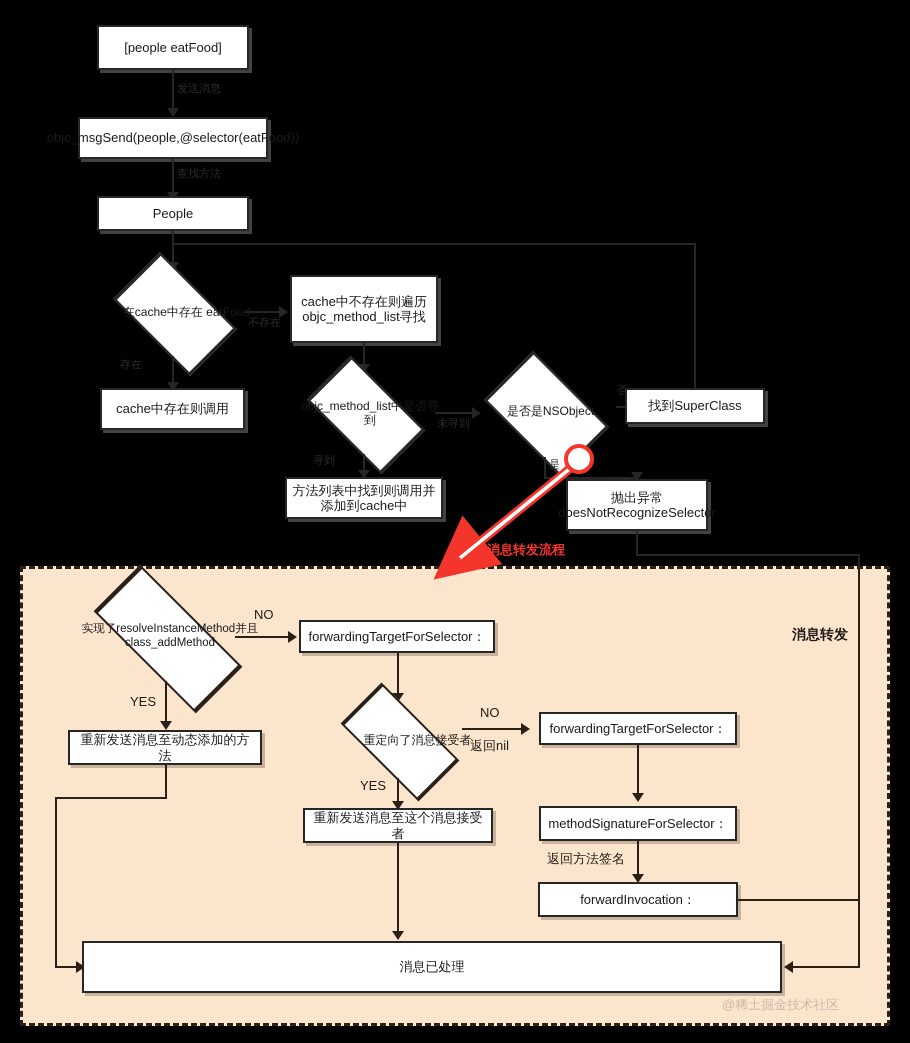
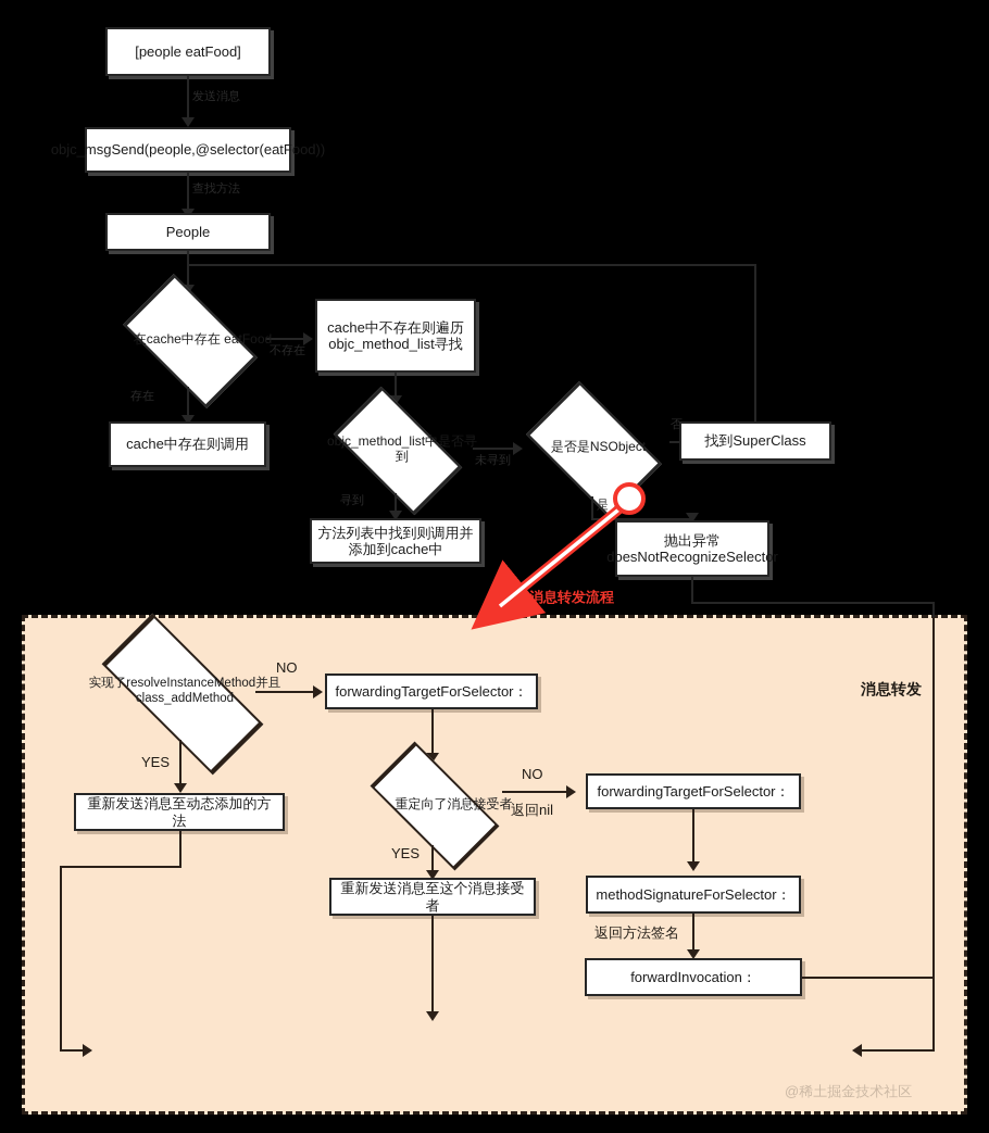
  消息转发
  @稀土掘金技术社区
  [people eatFood]
  发送消息
  objc_msgSend(people,@selector(eatFood))
  查找方法
  People
  在cache中存在 eatFood
  存在
  cache中存在则调用
  不存在
  cache中不存在则遍历objc_method_list寻找
  objc_method_list中是否寻到
  寻到
  方法列表中找到则调用并添加到cache中
  未寻到
  是否是NSObject
  否
  找到SuperClass
  是
  抛出异常doesNotRecognizeSelector
  实现了resolveInstanceMethod并且class_addMethod
  NO
  forwardingTargetForSelector：
  YES
  重新发送消息至动态添加的方法
  重定向了消息接受者
  NO
  返回nil
  forwardingTargetForSelector：
  YES
  重新发送消息至这个消息接受者
  methodSignatureForSelector：
  返回方法签名
  forwardInvocation：
- 消息已处理
  消息转发流程
